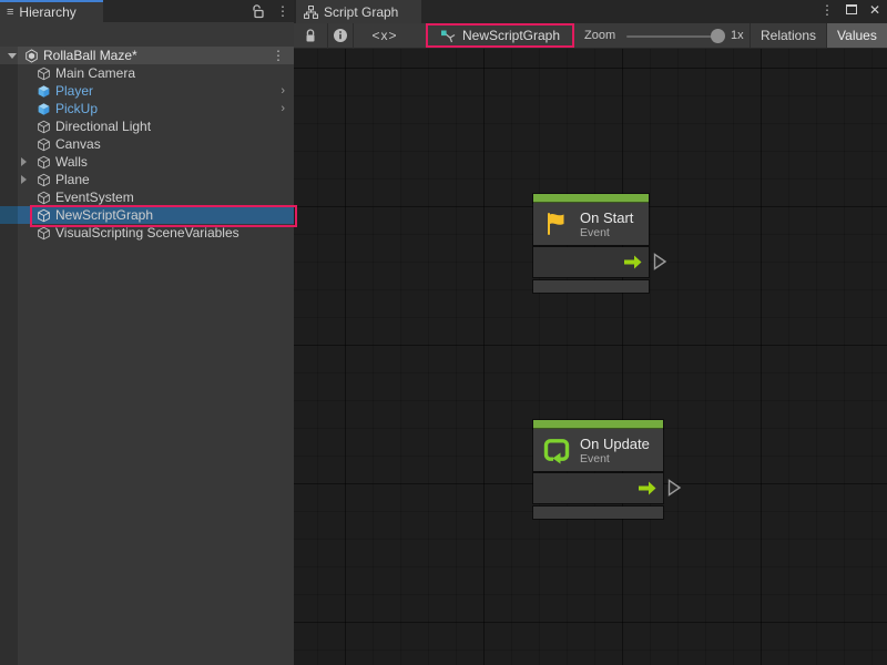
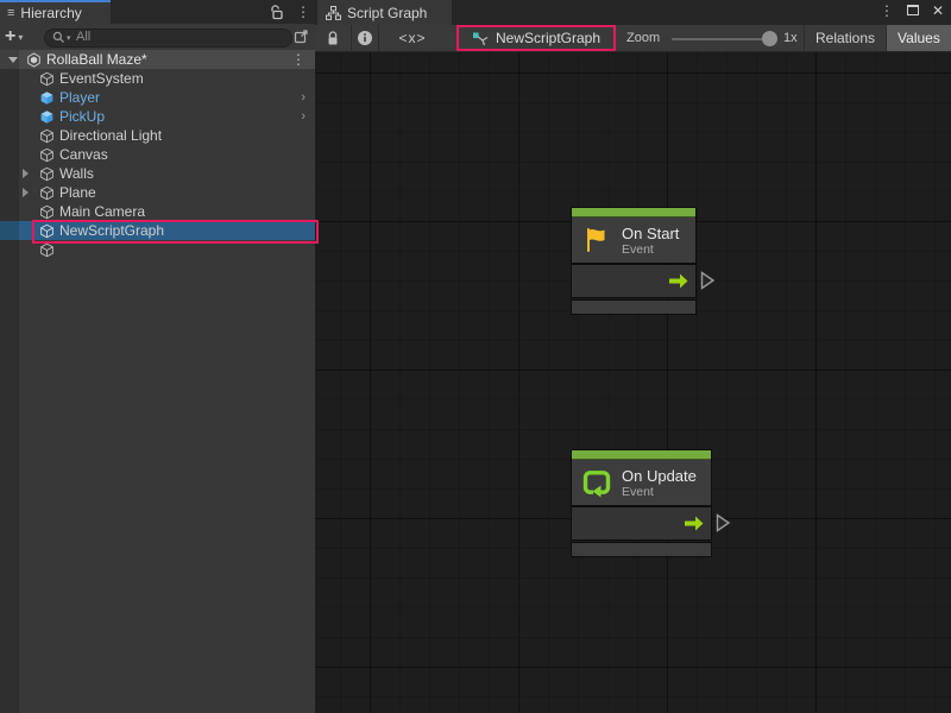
  ≡
  Hierarchy
  ⋮
+ +
+ ▾
+ All
  RollaBall Maze*
  ⋮
- Main Camera
+ EventSystem
  Player
  ›
  PickUp
  ›
  Directional Light
  Canvas
  Walls
  Plane
- EventSystem
+ Main Camera
  NewScriptGraph
- VisualScripting SceneVariables
  Script Graph
  ⋮
  ✕
  <x>
  NewScriptGraph
  Zoom
  1x
  Relations
  Values
  On Start
  Event
  On Update
  Event
